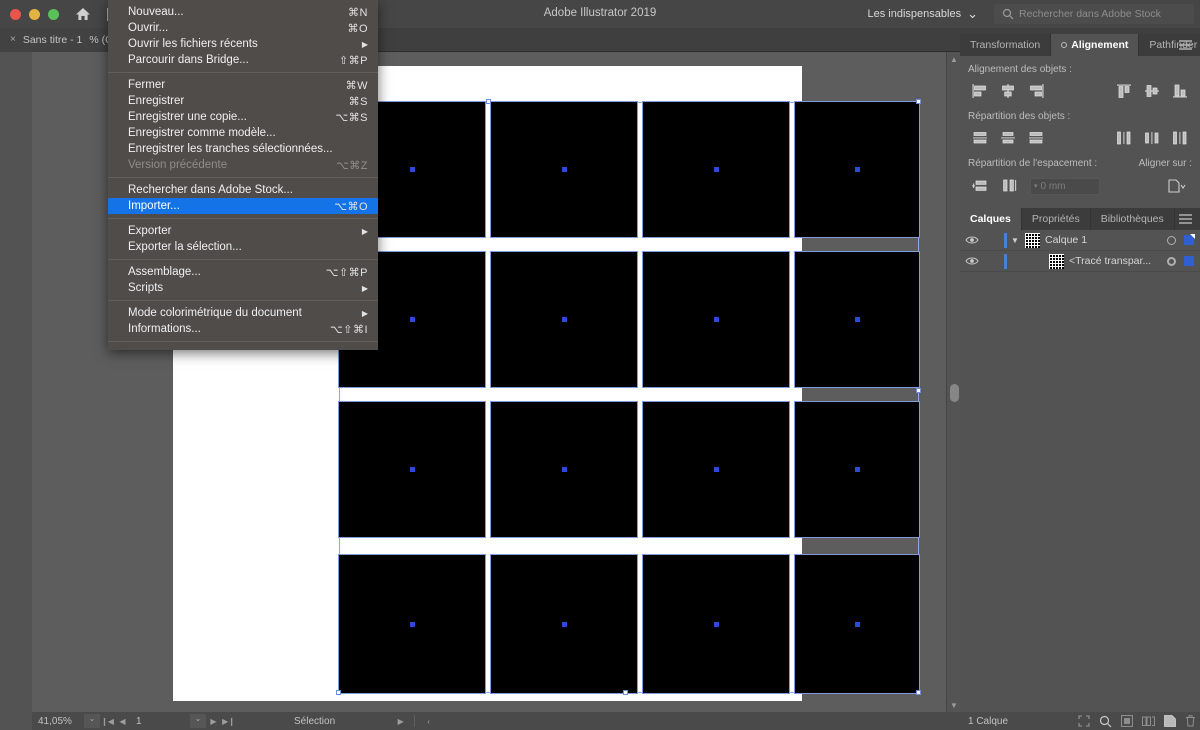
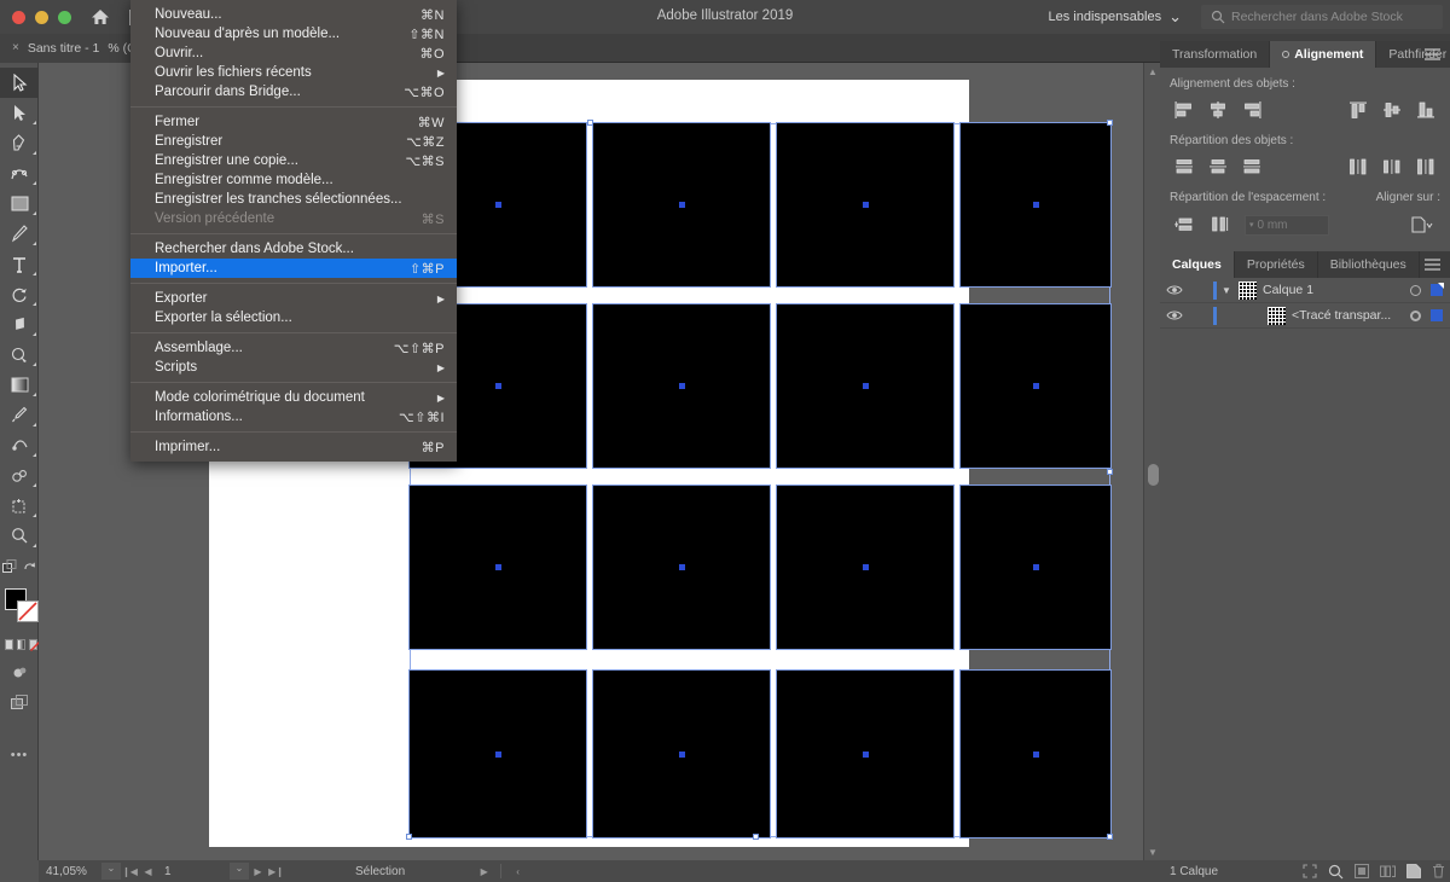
  Adobe Illustrator 2019
  Les indispensables
  ⌄
  Rechercher dans Adobe Stock
  ×
  Sans titre - 1
+ •••
  ▲
  ▼
  Transformation
  Alignement
  Pathfir
  Alignement des objets :
  Répartition des objets :
  Répartition de l'espacement :
  Aligner sur :
  0 mm
  Calques
  Propriétés
  Bibliothèques
  ▼
  Calque 1
  <Tracé transpar...
  41,05%
  ⌄
  ❙◀
  ◀
  1
  ⌄
  ▶
  ▶❙
  Sélection
  ▶
  ‹
  1 Calque
  Nouveau...
  ⌘N
+ Nouveau d'après un modèle...
+ ⇧⌘N
  Ouvrir...
  ⌘O
  Ouvrir les fichiers récents
  ▶
  Parcourir dans Bridge...
- ⇧⌘P
+ ⌥⌘O
  Fermer
  ⌘W
  Enregistrer
- ⌘S
+ ⌥⌘Z
  Enregistrer une copie...
  ⌥⌘S
  Enregistrer comme modèle...
  Enregistrer les tranches sélectionnées...
  Version précédente
- ⌥⌘Z
+ ⌘S
  Rechercher dans Adobe Stock...
  Importer...
- ⌥⌘O
+ ⇧⌘P
  Exporter
  ▶
  Exporter la sélection...
  Assemblage...
  ⌥⇧⌘P
  Scripts
  ▶
  Mode colorimétrique du document
  ▶
  Informations...
  ⌥⇧⌘I
+ Imprimer...
+ ⌘P
